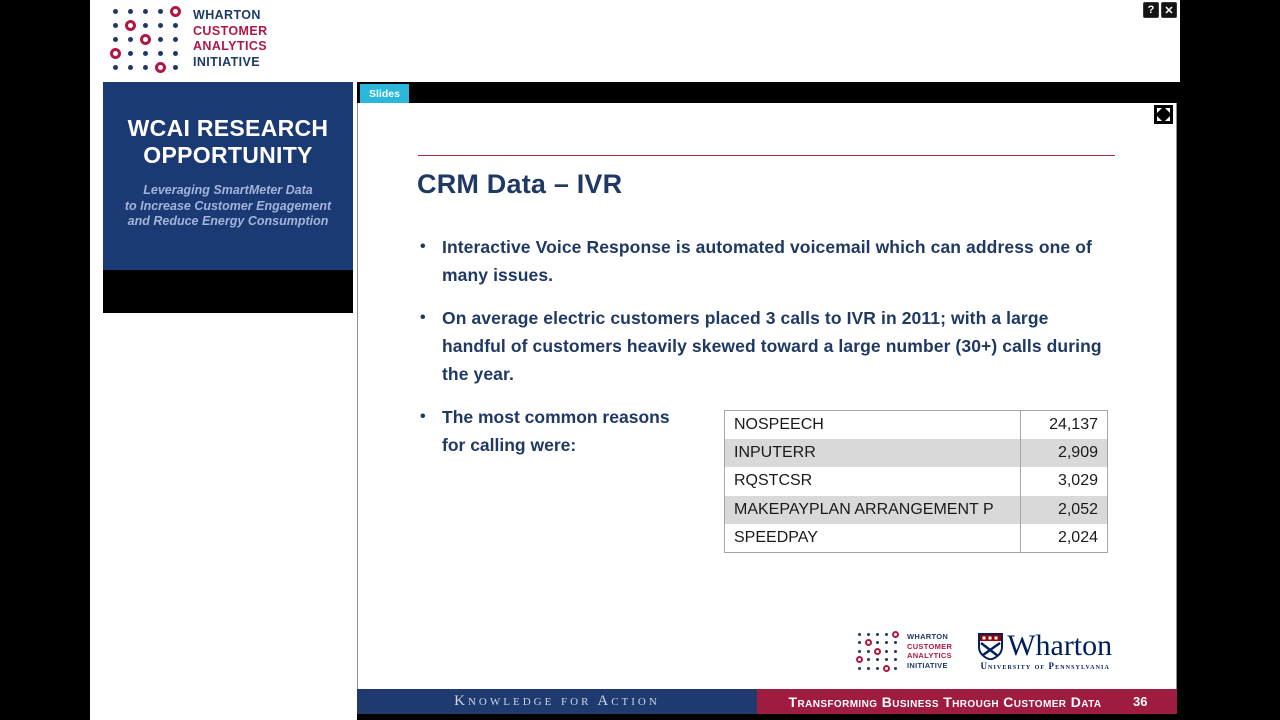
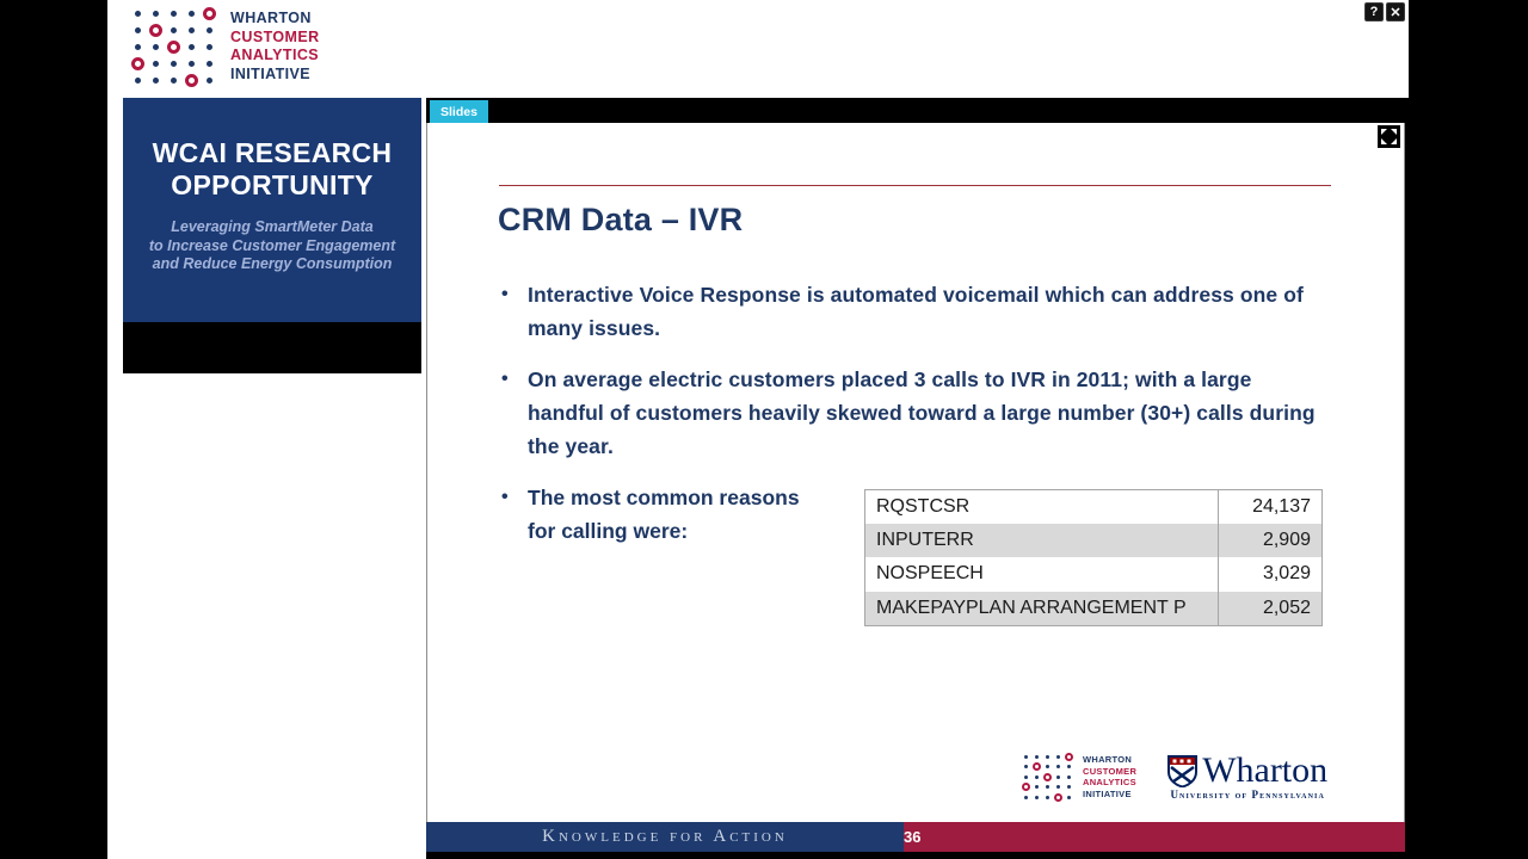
  WHARTON
  CUSTOMER
  ANALYTICS
  INITIATIVE
  ?
  ✕
  WCAI RESEARCH
  OPPORTUNITY
  Leveraging SmartMeter Data
  to Increase Customer Engagement
  and Reduce Energy Consumption
  Slides
  CRM Data – IVR
  •
  Interactive Voice Response is automated voicemail which can address one of many issues.
  •
  On average electric customers placed 3 calls to IVR in 2011; with a large handful of customers heavily skewed toward a large number (30+) calls during the year.
  •
  The most common reasons for calling were:
- NOSPEECH	24,137
+ RQSTCSR	24,137
  INPUTERR	2,909
- RQSTCSR	3,029
+ NOSPEECH	3,029
  MAKEPAYPLAN ARRANGEMENT P	2,052
- SPEEDPAY	2,024
  WHARTON
  CUSTOMER
  ANALYTICS
  INITIATIVE
  Wharton
  University of Pennsylvania
  Knowledge for Action
- Transforming Business Through Customer Data
  36
